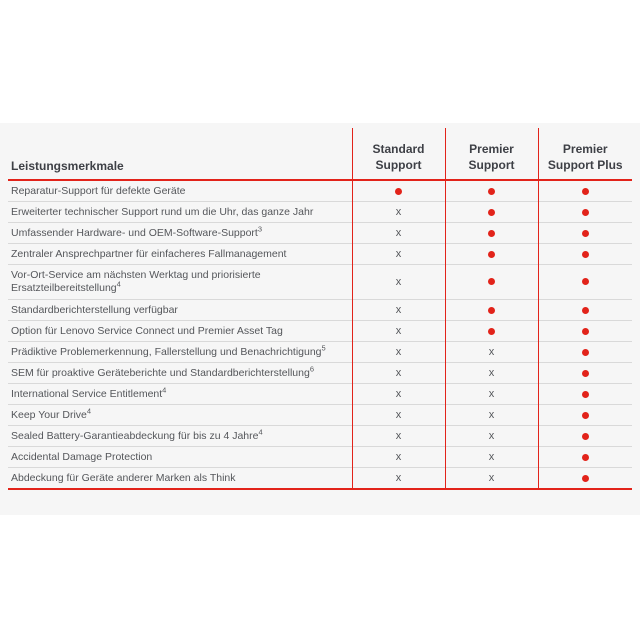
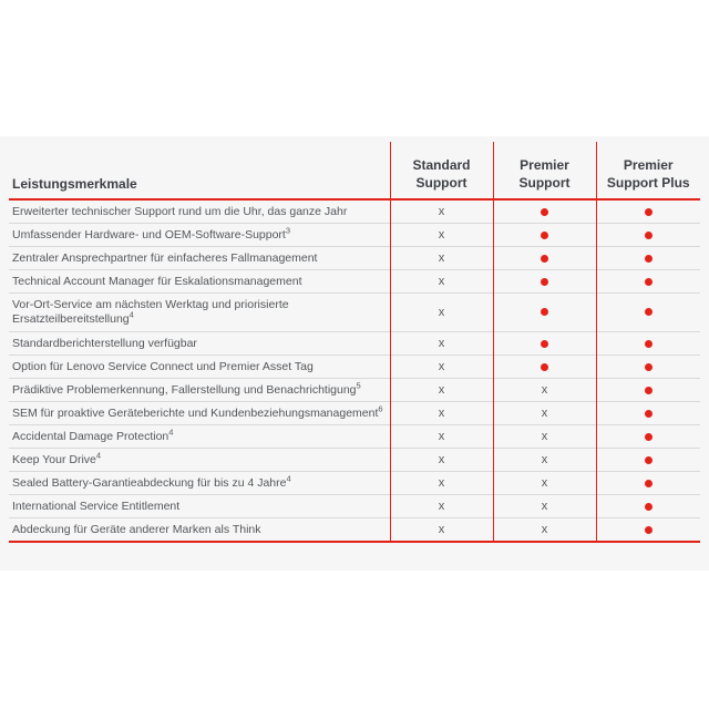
  Leistungsmerkmale	Standard Support	Premier Support	Premier Support Plus
- Reparatur-Support für defekte Geräte
  Erweiterter technischer Support rund um die Uhr, das ganze Jahr	x
  Umfassender Hardware- und OEM-Software-Support3	x
  Zentraler Ansprechpartner für einfacheres Fallmanagement	x
+ Technical Account Manager für Eskalationsmanagement	x
  Vor-Ort-Service am nächsten Werktag und priorisierte Ersatzteilbereitstellung4	x
  Standardberichterstellung verfügbar	x
  Option für Lenovo Service Connect und Premier Asset Tag	x
  Prädiktive Problemerkennung, Fallerstellung und Benachrichtigung5	x	x
- SEM für proaktive Geräteberichte und Standardberichterstellung6	x	x
+ SEM für proaktive Geräteberichte und Kundenbeziehungsmanagement6	x	x
- International Service Entitlement4	x	x
+ Accidental Damage Protection4	x	x
  Keep Your Drive4	x	x
  Sealed Battery-Garantieabdeckung für bis zu 4 Jahre4	x	x
- Accidental Damage Protection	x	x
+ International Service Entitlement	x	x
  Abdeckung für Geräte anderer Marken als Think	x	x
